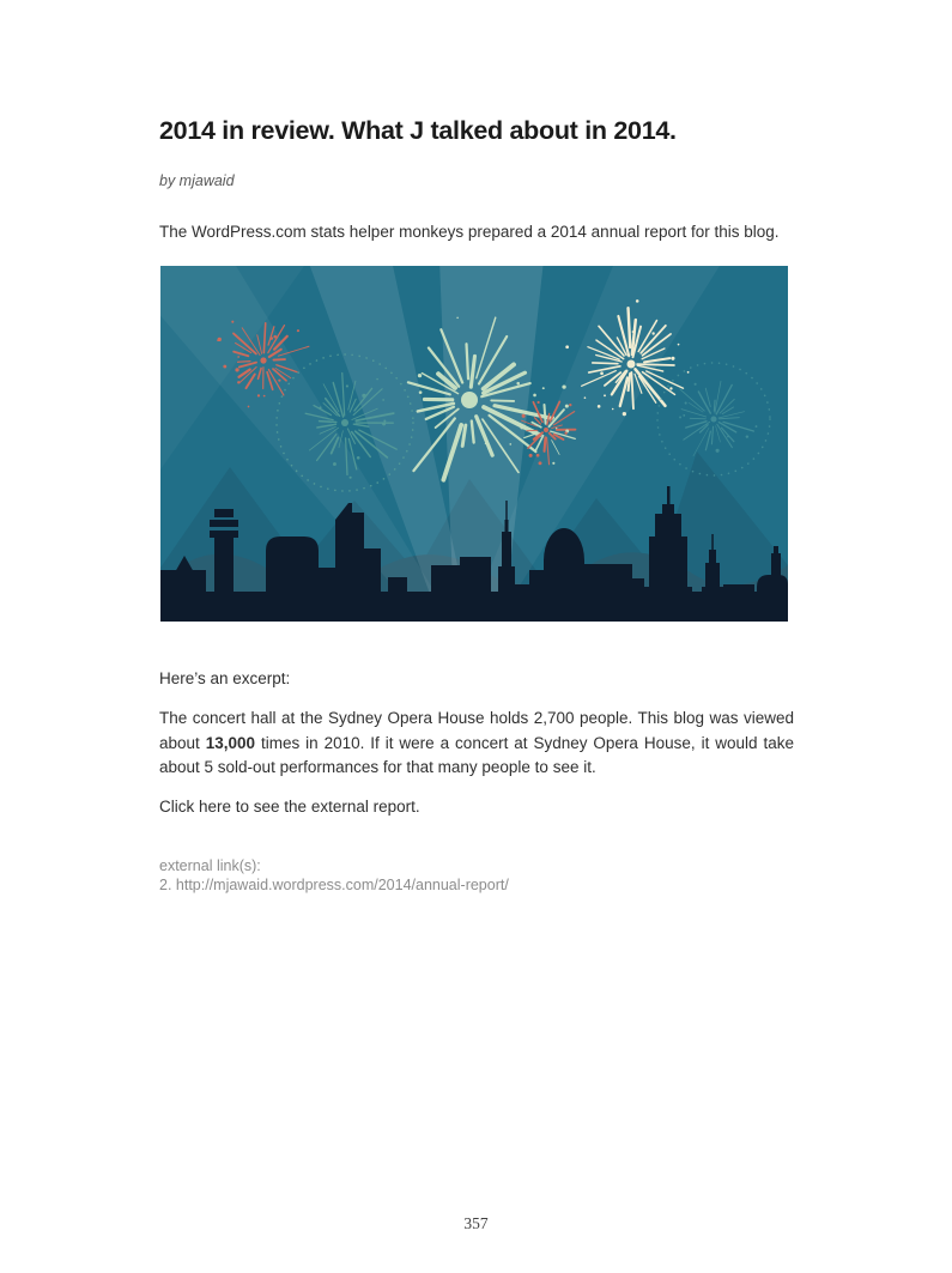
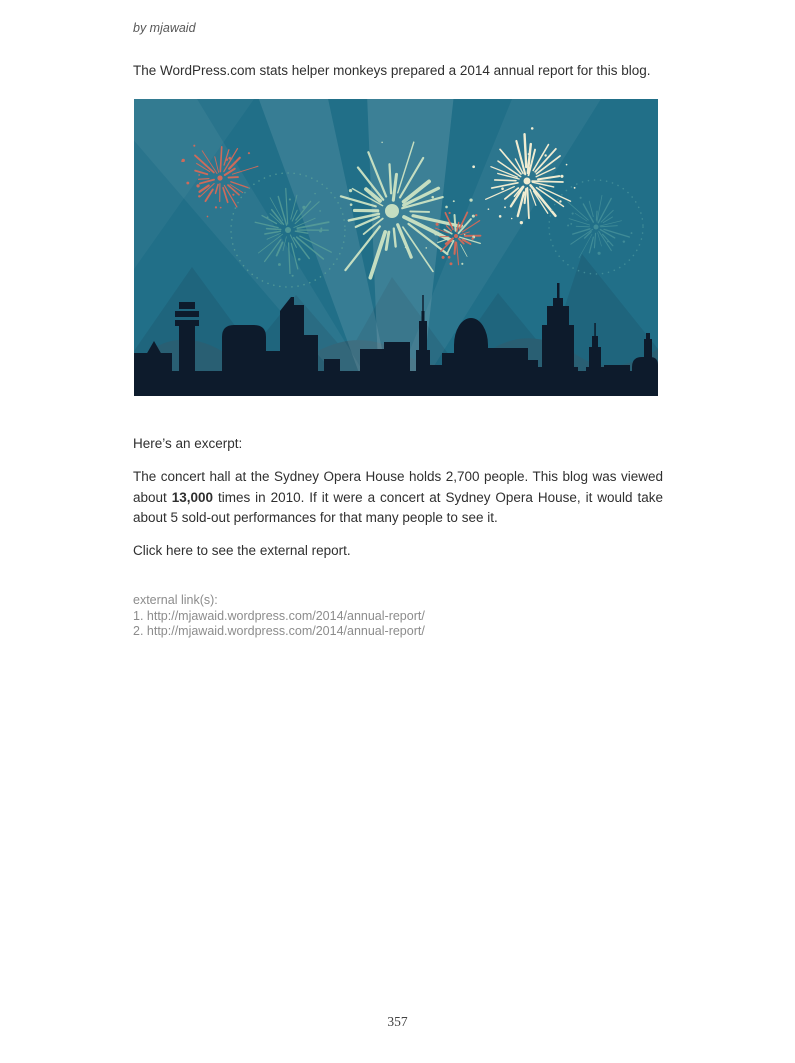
- 2014 in review. What J talked about in 2014.
  by mjawaid
  The WordPress.com stats helper monkeys prepared a 2014 annual report for this blog.
  Here’s an excerpt:
  The concert hall at the Sydney Opera House holds 2,700 people. This blog was viewed about 13,000 times in 2010. If it were a concert at Sydney Opera House, it would take about 5 sold-out performances for that many people to see it.
  Click here to see the external report.
  external link(s):
+ 1. http://mjawaid.wordpress.com/2014/annual-report/
  2. http://mjawaid.wordpress.com/2014/annual-report/
  357
